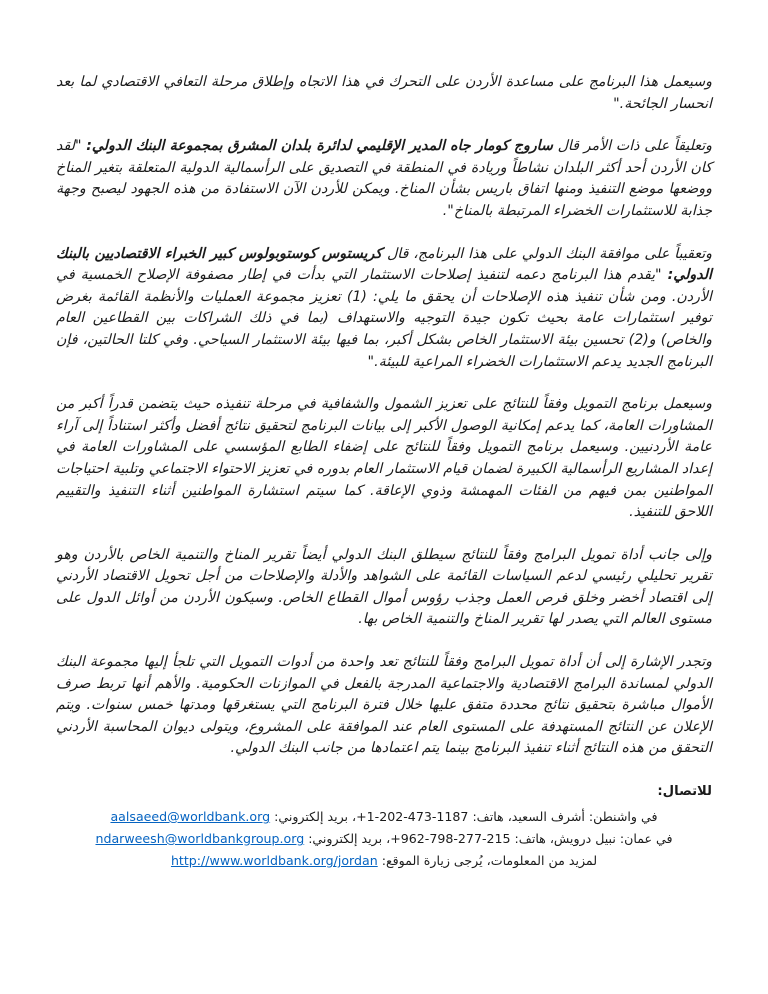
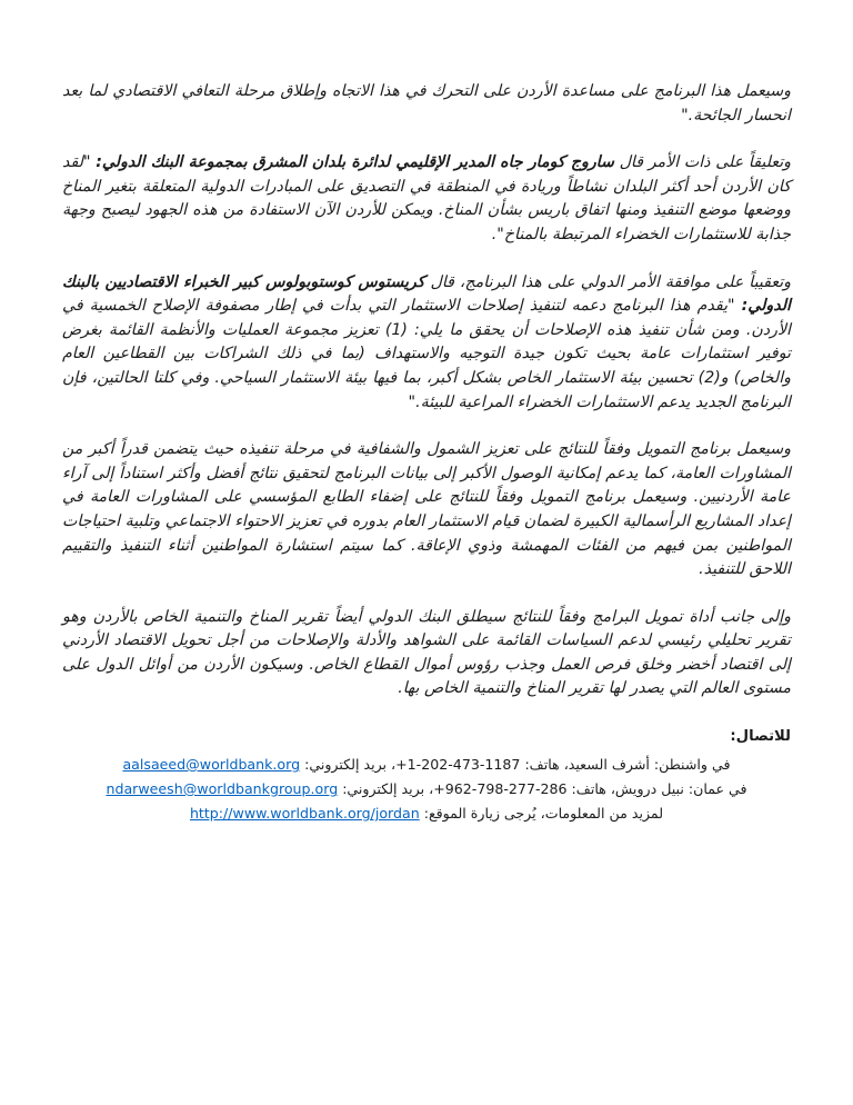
  وسيعمل هذا البرنامج على مساعدة الأردن على التحرك في هذا الاتجاه وإطلاق مرحلة التعافي الاقتصادي لما بعد انحسار الجائحة."
- وتعليقاً على ذات الأمر قال ساروج كومار جاه المدير الإقليمي لدائرة بلدان المشرق بمجموعة البنك الدولي: "لقد كان الأردن أحد أكثر البلدان نشاطاً وريادة في المنطقة في التصديق على الرأسمالية الدولية المتعلقة بتغير المناخ ووضعها موضع التنفيذ ومنها اتفاق باريس بشأن المناخ. ويمكن للأردن الآن الاستفادة من هذه الجهود ليصبح وجهة جذابة للاستثمارات الخضراء المرتبطة بالمناخ".
+ وتعليقاً على ذات الأمر قال ساروج كومار جاه المدير الإقليمي لدائرة بلدان المشرق بمجموعة البنك الدولي: "لقد كان الأردن أحد أكثر البلدان نشاطاً وريادة في المنطقة في التصديق على المبادرات الدولية المتعلقة بتغير المناخ ووضعها موضع التنفيذ ومنها اتفاق باريس بشأن المناخ. ويمكن للأردن الآن الاستفادة من هذه الجهود ليصبح وجهة جذابة للاستثمارات الخضراء المرتبطة بالمناخ".
- وتعقيباً على موافقة البنك الدولي على هذا البرنامج، قال كريستوس كوستوبولوس كبير الخبراء الاقتصاديين بالبنك الدولي: "يقدم هذا البرنامج دعمه لتنفيذ إصلاحات الاستثمار التي بدأت في إطار مصفوفة الإصلاح الخمسية في الأردن. ومن شأن تنفيذ هذه الإصلاحات أن يحقق ما يلي: (1) تعزيز مجموعة العمليات والأنظمة القائمة بغرض توفير استثمارات عامة بحيث تكون جيدة التوجيه والاستهداف (بما في ذلك الشراكات بين القطاعين العام والخاص) و(2) تحسين بيئة الاستثمار الخاص بشكل أكبر، بما فيها بيئة الاستثمار السياحي. وفي كلتا الحالتين، فإن البرنامج الجديد يدعم الاستثمارات الخضراء المراعية للبيئة."
+ وتعقيباً على موافقة الأمر الدولي على هذا البرنامج، قال كريستوس كوستوبولوس كبير الخبراء الاقتصاديين بالبنك الدولي: "يقدم هذا البرنامج دعمه لتنفيذ إصلاحات الاستثمار التي بدأت في إطار مصفوفة الإصلاح الخمسية في الأردن. ومن شأن تنفيذ هذه الإصلاحات أن يحقق ما يلي: (1) تعزيز مجموعة العمليات والأنظمة القائمة بغرض توفير استثمارات عامة بحيث تكون جيدة التوجيه والاستهداف (بما في ذلك الشراكات بين القطاعين العام والخاص) و(2) تحسين بيئة الاستثمار الخاص بشكل أكبر، بما فيها بيئة الاستثمار السياحي. وفي كلتا الحالتين، فإن البرنامج الجديد يدعم الاستثمارات الخضراء المراعية للبيئة."
  وسيعمل برنامج التمويل وفقاً للنتائج على تعزيز الشمول والشفافية في مرحلة تنفيذه حيث يتضمن قدراً أكبر من المشاورات العامة، كما يدعم إمكانية الوصول الأكبر إلى بيانات البرنامج لتحقيق نتائج أفضل وأكثر استناداً إلى آراء عامة الأردنيين. وسيعمل برنامج التمويل وفقاً للنتائج على إضفاء الطابع المؤسسي على المشاورات العامة في إعداد المشاريع الرأسمالية الكبيرة لضمان قيام الاستثمار العام بدوره في تعزيز الاحتواء الاجتماعي وتلبية احتياجات المواطنين بمن فيهم من الفئات المهمشة وذوي الإعاقة. كما سيتم استشارة المواطنين أثناء التنفيذ والتقييم اللاحق للتنفيذ.
  وإلى جانب أداة تمويل البرامج وفقاً للنتائج سيطلق البنك الدولي أيضاً تقرير المناخ والتنمية الخاص بالأردن وهو تقرير تحليلي رئيسي لدعم السياسات القائمة على الشواهد والأدلة والإصلاحات من أجل تحويل الاقتصاد الأردني إلى اقتصاد أخضر وخلق فرص العمل وجذب رؤوس أموال القطاع الخاص. وسيكون الأردن من أوائل الدول على مستوى العالم التي يصدر لها تقرير المناخ والتنمية الخاص بها.
- وتجدر الإشارة إلى أن أداة تمويل البرامج وفقاً للنتائج تعد واحدة من أدوات التمويل التي تلجأ إليها مجموعة البنك الدولي لمساندة البرامج الاقتصادية والاجتماعية المدرجة بالفعل في الموازنات الحكومية. والأهم أنها تربط صرف الأموال مباشرة بتحقيق نتائج محددة متفق عليها خلال فترة البرنامج التي يستغرقها ومدتها خمس سنوات. ويتم الإعلان عن النتائج المستهدفة على المستوى العام عند الموافقة على المشروع، ويتولى ديوان المحاسبة الأردني التحقق من هذه النتائج أثناء تنفيذ البرنامج بينما يتم اعتمادها من جانب البنك الدولي.
  للاتصال:
  في واشنطن: أشرف السعيد، هاتف: +1-202-473-1187، بريد إلكتروني: aalsaeed@worldbank.org
- في عمان: نبيل درويش، هاتف: +962-798-277-215، بريد إلكتروني: ndarweesh@worldbankgroup.org
+ في عمان: نبيل درويش، هاتف: +962-798-277-286، بريد إلكتروني: ndarweesh@worldbankgroup.org
  لمزيد من المعلومات، يُرجى زيارة الموقع: http://www.worldbank.org/jordan
